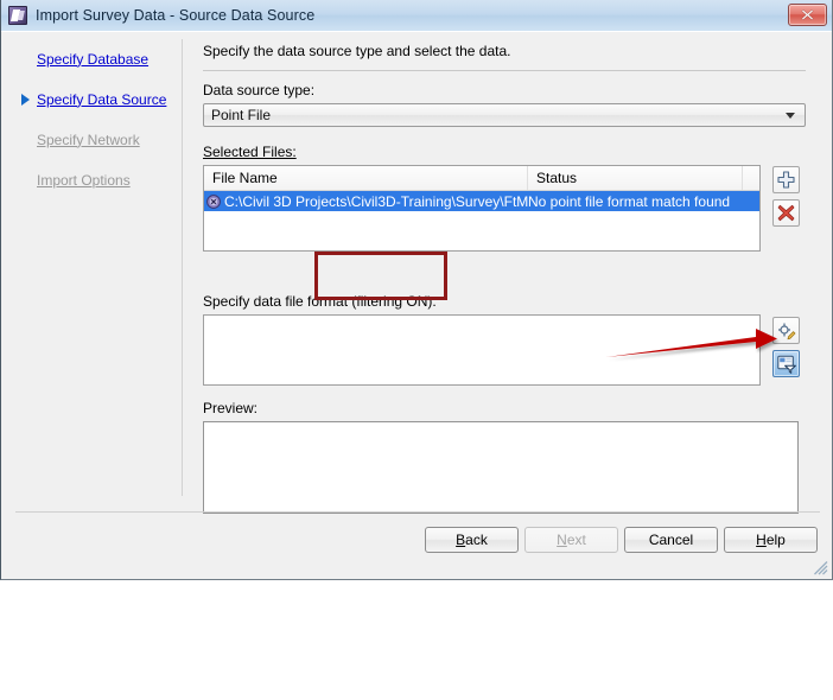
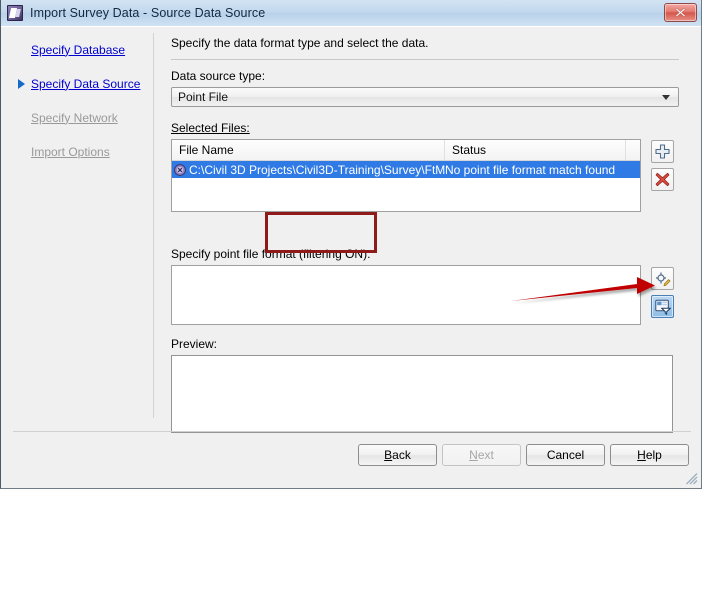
  Import Survey Data - Source Data Source
  Specify Database
  Specify Data Source
  Specify Network
  Import Options
- Specify the data source type and select the data.
+ Specify the data format type and select the data.
  Data source type:
  Point File
  Selected Files:
  File Name
  Status
  C:\Civil 3D Projects\Civil3D-Training\Survey\FtM
  No point file format match found
- Specify data file format (filtering ON):
+ Specify point file format (filtering ON):
  Preview:
  Back
  Next
  Cancel
  Help
